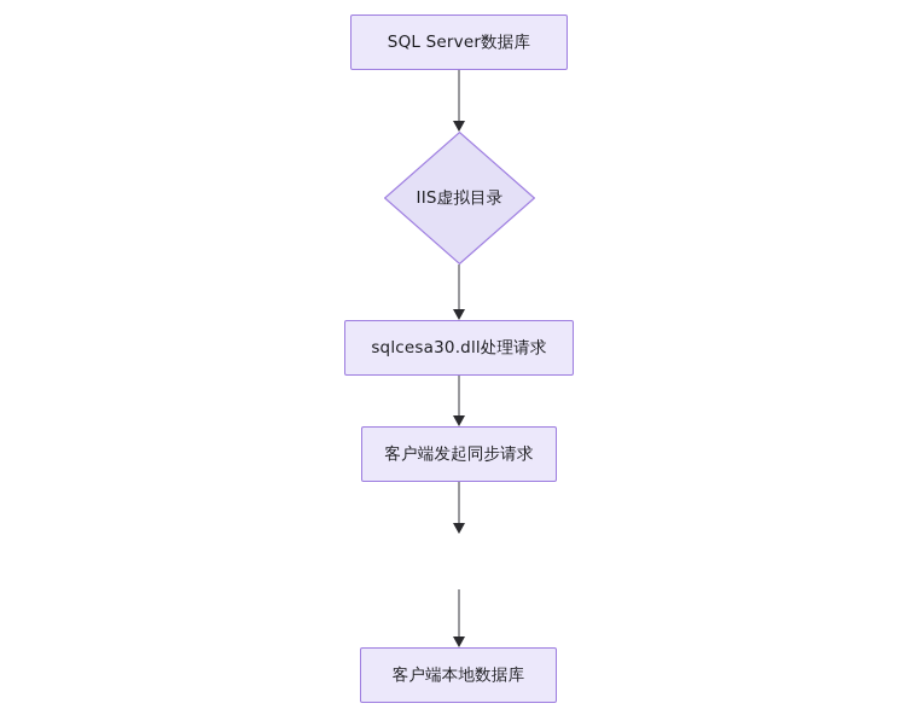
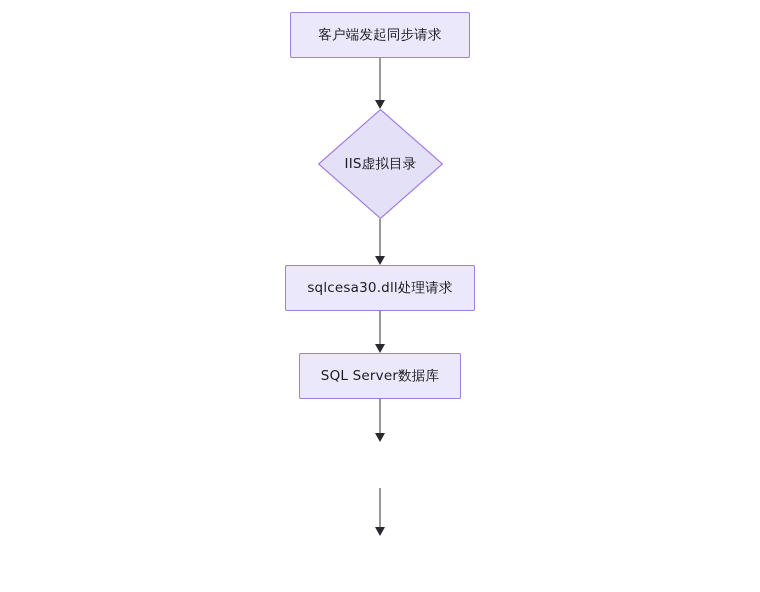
- SQL Server数据库
+ 客户端发起同步请求
  IIS虚拟目录
  sqlcesa30.dll处理请求
- 客户端发起同步请求
+ SQL Server数据库
- 客户端本地数据库
